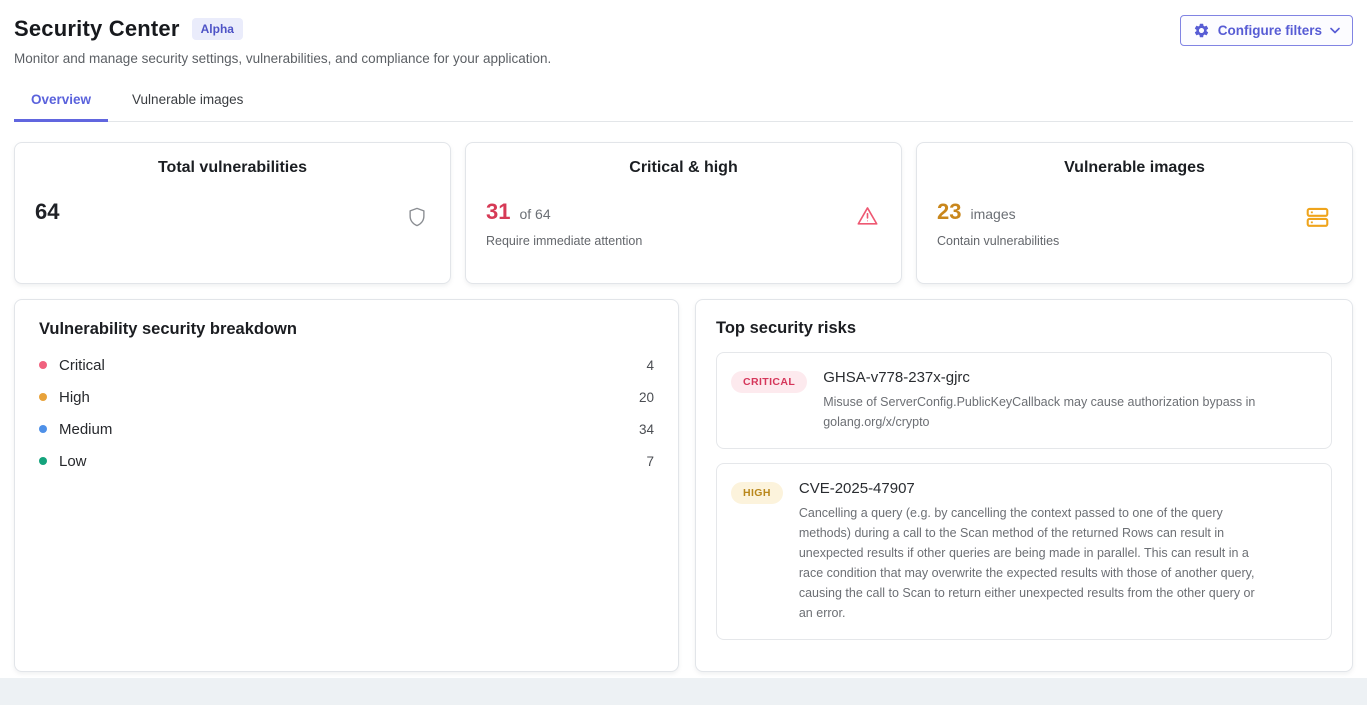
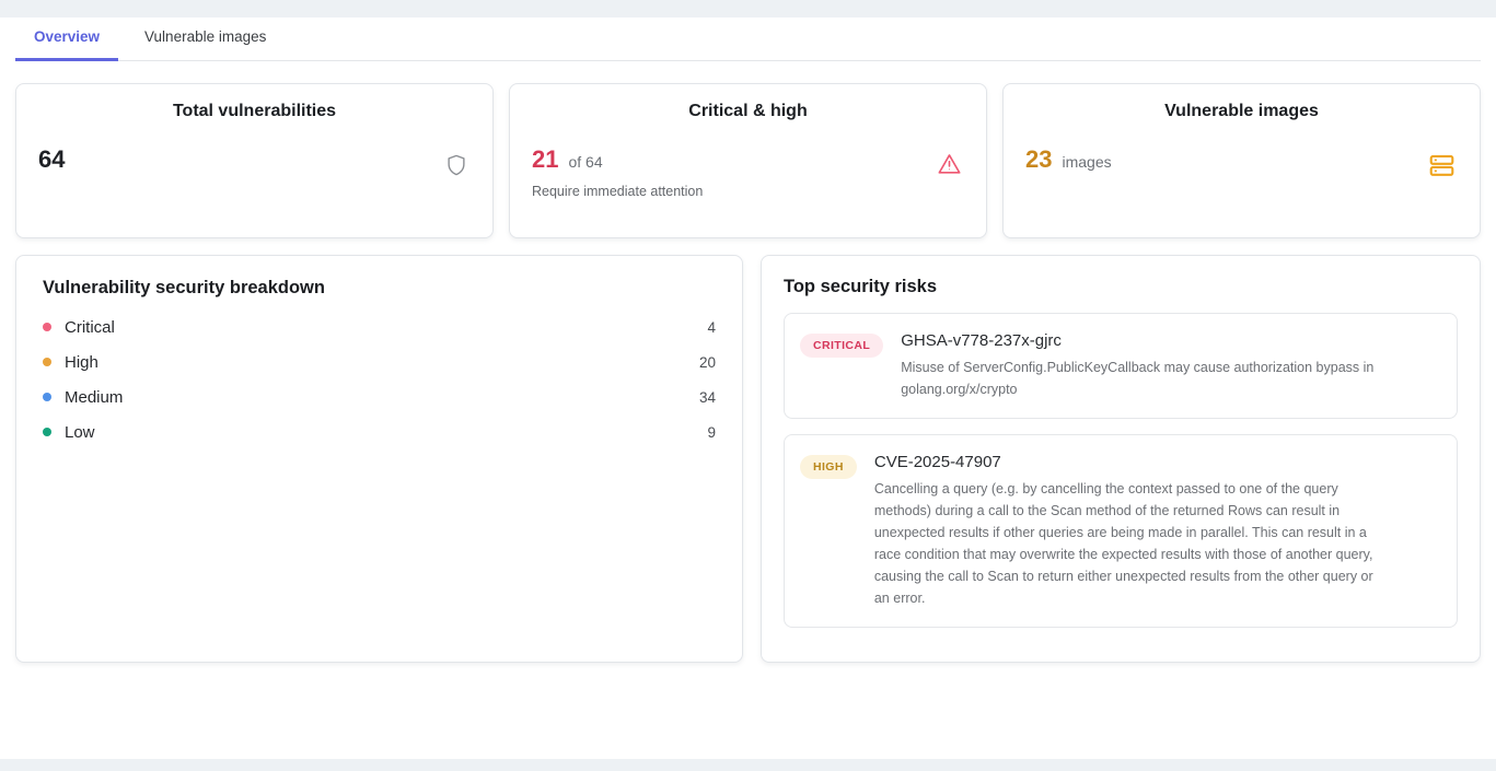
- Security Center
- Alpha
- Monitor and manage security settings, vulnerabilities, and compliance for your application.
- Configure filters
  Overview
  Vulnerable images
  Total vulnerabilities
  64
  Critical & high
- 31
+ 21
  of 64
  Require immediate attention
  Vulnerable images
  23
  images
- Contain vulnerabilities
  Vulnerability security breakdown
  Critical
  4
  High
  20
  Medium
  34
  Low
- 7
+ 9
  Top security risks
  CRITICAL
  GHSA-v778-237x-gjrc
  Misuse of ServerConfig.PublicKeyCallback may cause authorization bypass in golang.org/x/crypto
  HIGH
  CVE-2025-47907
  Cancelling a query (e.g. by cancelling the context passed to one of the query methods) during a call to the Scan method of the returned Rows can result in unexpected results if other queries are being made in parallel. This can result in a race condition that may overwrite the expected results with those of another query, causing the call to Scan to return either unexpected results from the other query or an error.
